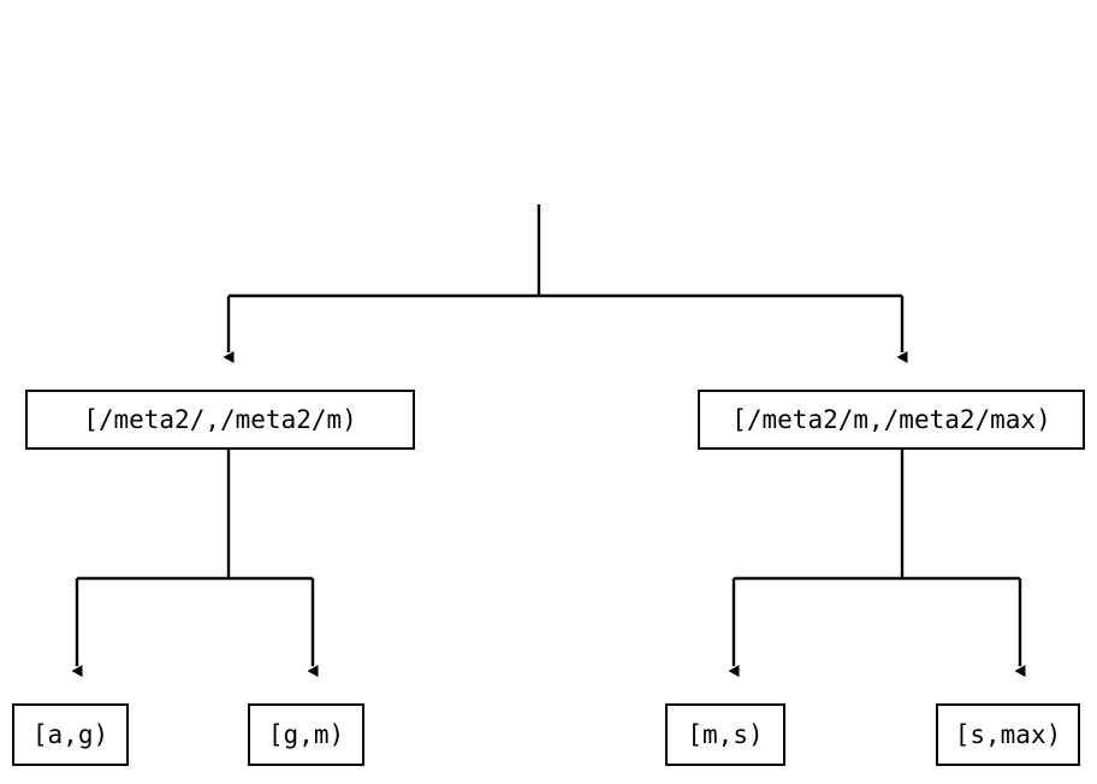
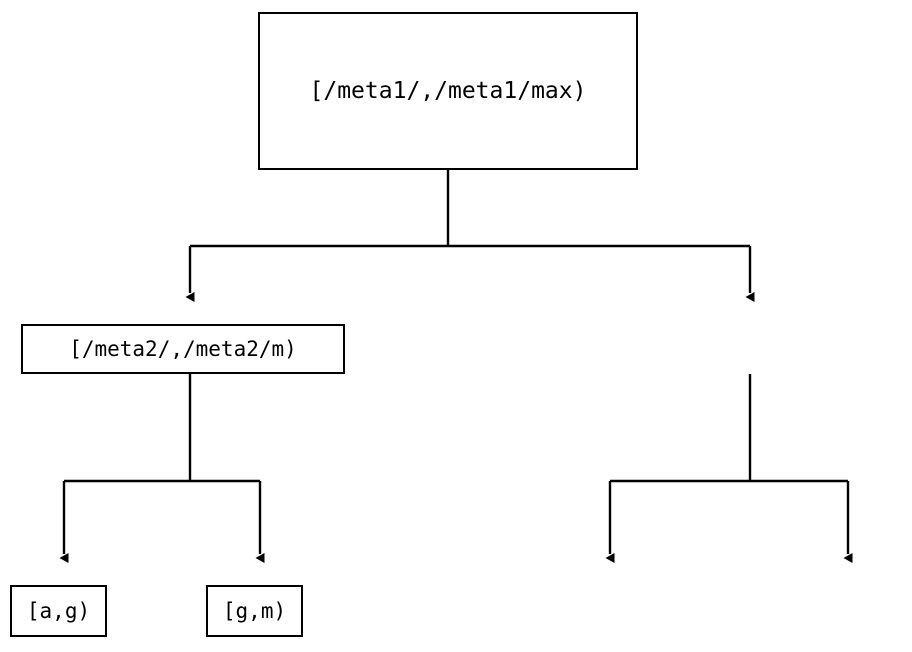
+ [/meta1/,/meta1/max)
  [/meta2/,/meta2/m)
- [/meta2/m,/meta2/max)
  [a,g)
  [g,m)
- [m,s)
- [s,max)
